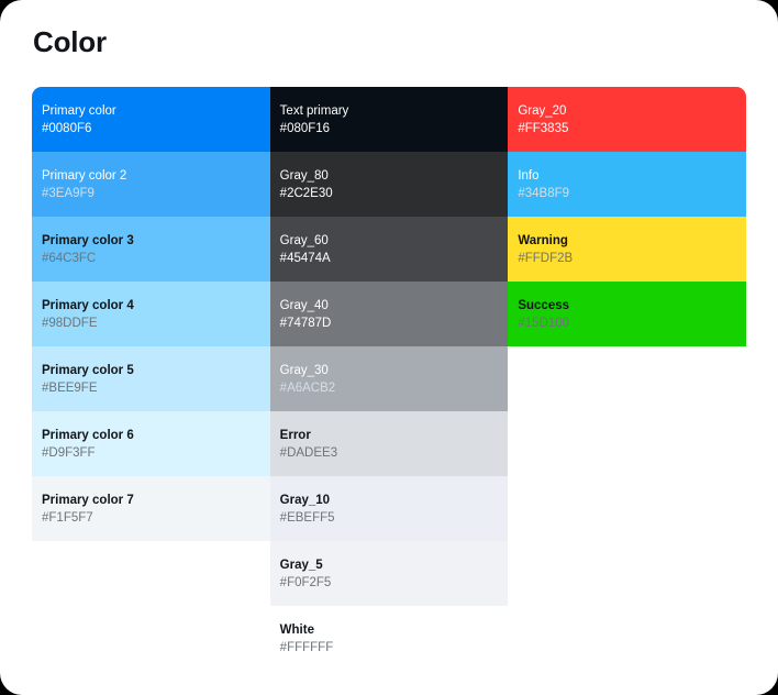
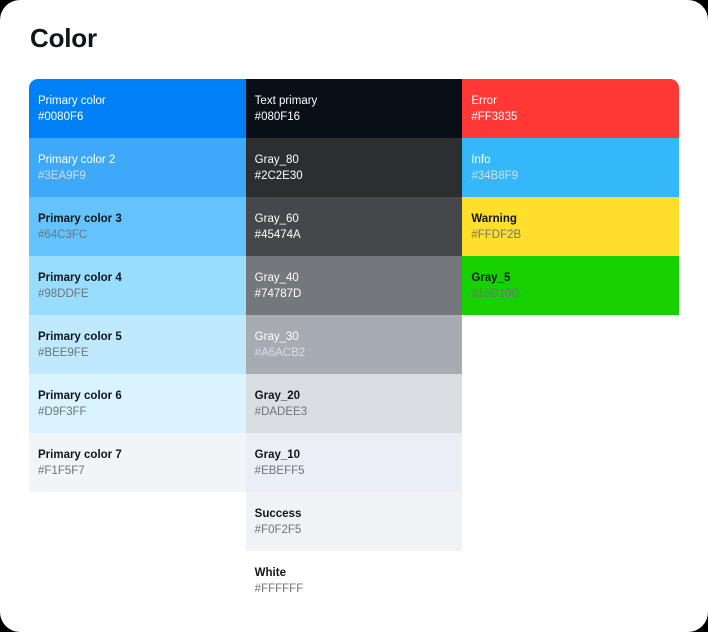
  Color
  Primary color
  #0080F6
  Primary color 2
  #3EA9F9
  Primary color 3
  #64C3FC
  Primary color 4
  #98DDFE
  Primary color 5
  #BEE9FE
  Primary color 6
  #D9F3FF
  Primary color 7
  #F1F5F7
  Text primary
  #080F16
  Gray_80
  #2C2E30
  Gray_60
  #45474A
  Gray_40
  #74787D
  Gray_30
  #A6ACB2
- Error
+ Gray_20
  #DADEE3
  Gray_10
  #EBEFF5
- Gray_5
+ Success
  #F0F2F5
  White
  #FFFFFF
- Gray_20
+ Error
  #FF3835
  Info
  #34B8F9
  Warning
  #FFDF2B
- Success
+ Gray_5
  #15D100
